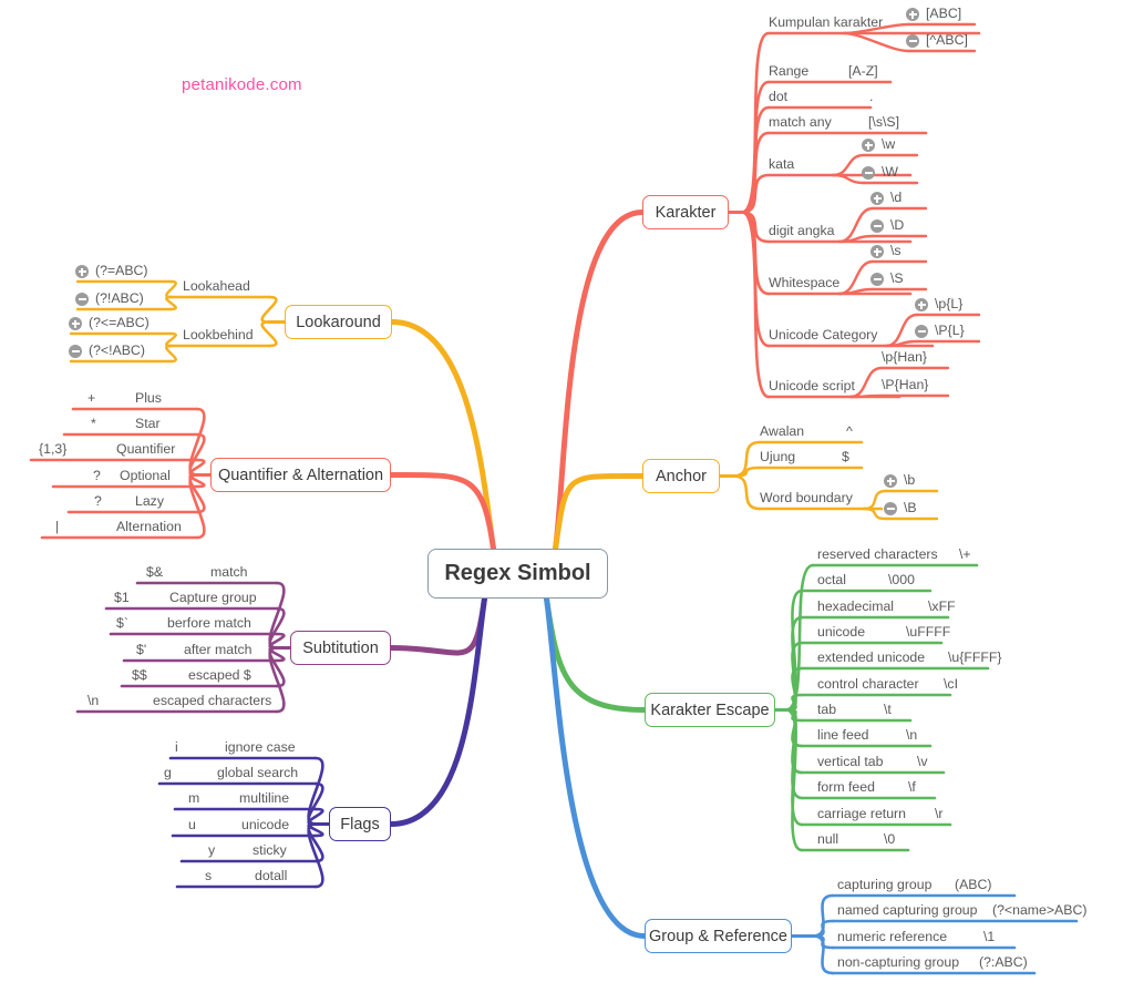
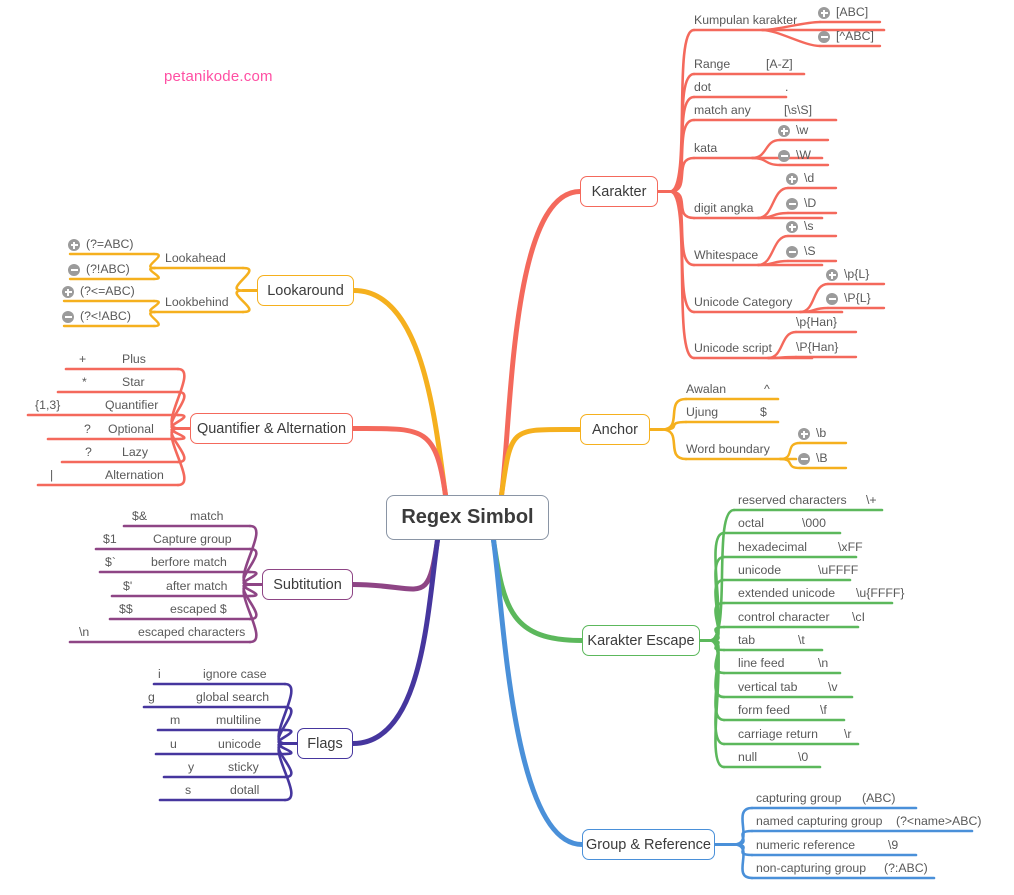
  petanikode.com
  Regex Simbol
  Karakter
  Kumpulan karakter
  [ABC]
  [^ABC]
  Range
  [A-Z]
  dot
  .
  match any
  [\s\S]
  kata
  \w
  \W
  digit angka
  \d
  \D
  Whitespace
  \s
  \S
  Unicode Category
  \p{L}
  \P{L}
  Unicode script
  \p{Han}
  \P{Han}
  Lookaround
  Lookahead
  (?=ABC)
  (?!ABC)
  Lookbehind
  (?<=ABC)
  (?<!ABC)
  Quantifier & Alternation
  Plus
  +
  Star
  *
  Quantifier
  {1,3}
  Optional
  ?
  Lazy
  ?
  Alternation
  |
  Subtitution
  match
  $&
  Capture group
  $1
  berfore match
  $`
  after match
  $'
  escaped $
  $$
  escaped characters
  \n
  Flags
  ignore case
  i
  global search
  g
  multiline
  m
  unicode
  u
  sticky
  y
  dotall
  s
  Anchor
  Awalan
  ^
  Ujung
  $
  Word boundary
  \b
  \B
  Karakter Escape
  reserved characters
  \+
  octal
  \000
  hexadecimal
  \xFF
  unicode
  \uFFFF
  extended unicode
  \u{FFFF}
  control character
  \cI
  tab
  \t
  line feed
  \n
  vertical tab
  \v
  form feed
  \f
  carriage return
  \r
  null
  \0
  Group & Reference
  capturing group
  (ABC)
  named capturing group
  (?<name>ABC)
  numeric reference
- \1
+ \9
  non-capturing group
  (?:ABC)
